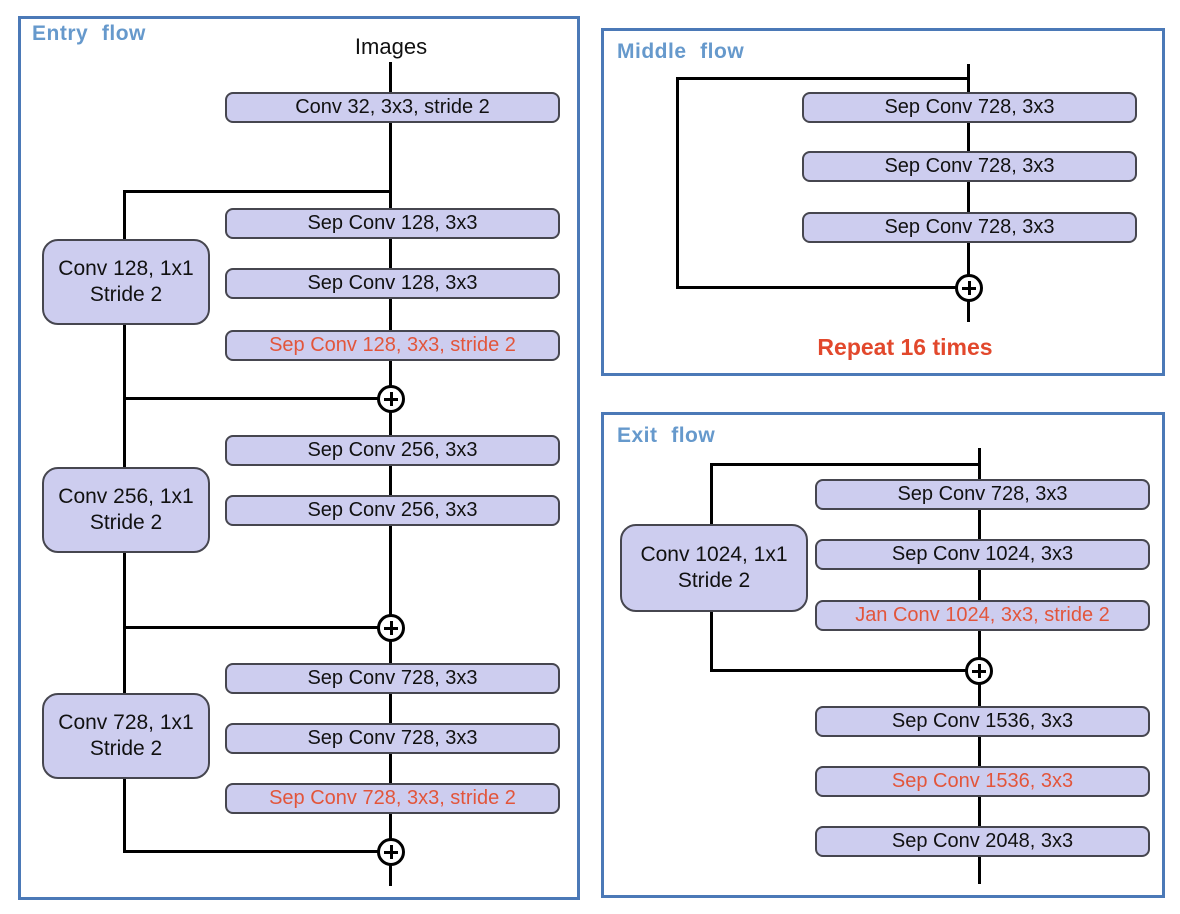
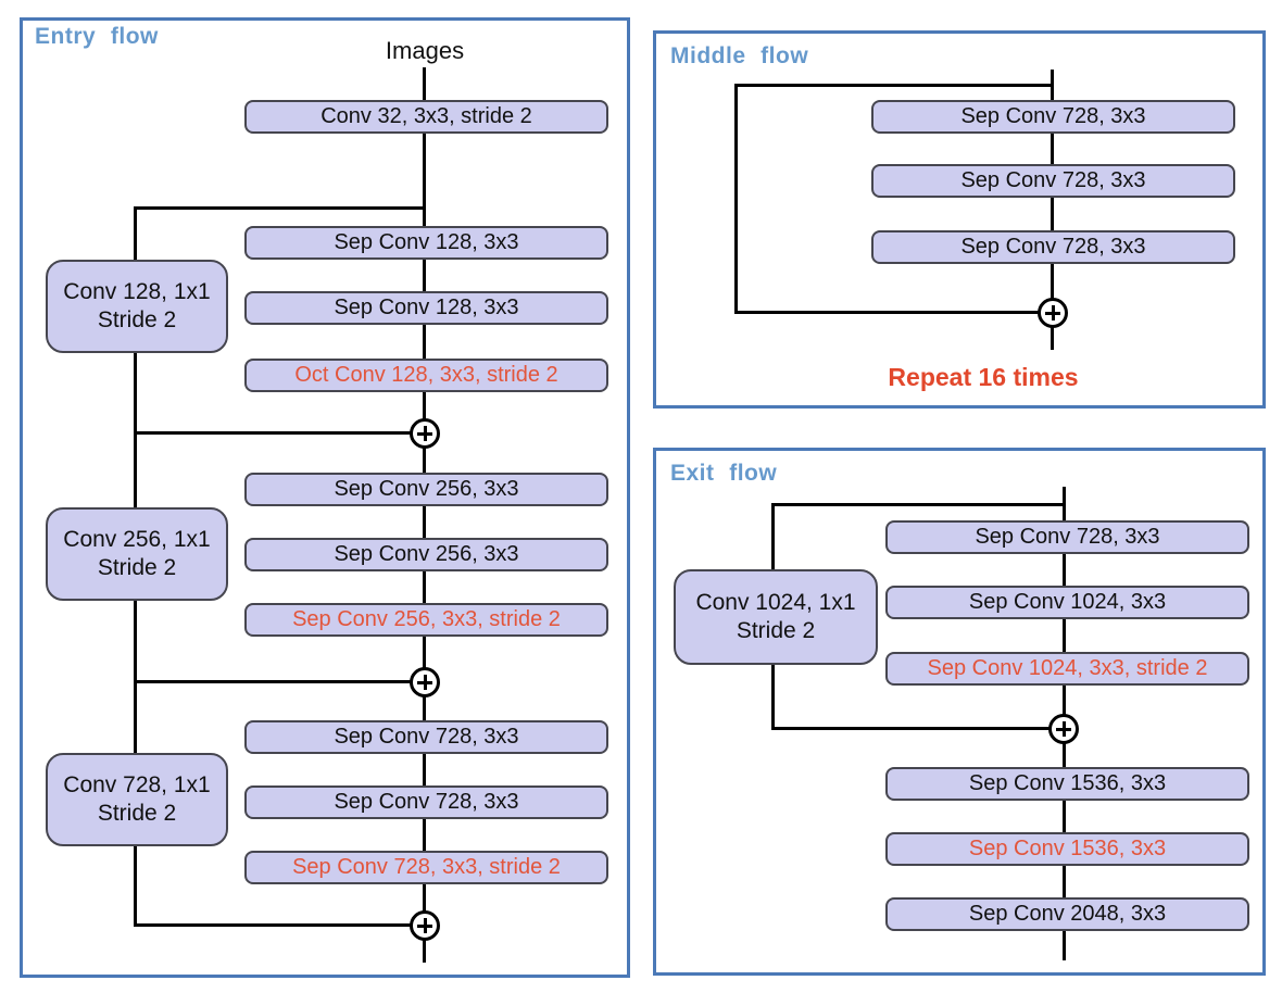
  Entry flow
  Images
  Conv 32, 3x3, stride 2
  Sep Conv 128, 3x3
  Sep Conv 128, 3x3
- Sep Conv 128, 3x3, stride 2
+ Oct Conv 128, 3x3, stride 2
  Sep Conv 256, 3x3
  Sep Conv 256, 3x3
+ Sep Conv 256, 3x3, stride 2
  Sep Conv 728, 3x3
  Sep Conv 728, 3x3
  Sep Conv 728, 3x3, stride 2
  Conv 128, 1x1
  Stride 2
  Conv 256, 1x1
  Stride 2
  Conv 728, 1x1
  Stride 2
  Middle flow
  Sep Conv 728, 3x3
  Sep Conv 728, 3x3
  Sep Conv 728, 3x3
  Repeat 16 times
  Exit flow
  Sep Conv 728, 3x3
  Sep Conv 1024, 3x3
- Jan Conv 1024, 3x3, stride 2
+ Sep Conv 1024, 3x3, stride 2
  Sep Conv 1536, 3x3
  Sep Conv 1536, 3x3
  Sep Conv 2048, 3x3
  Conv 1024, 1x1
  Stride 2
